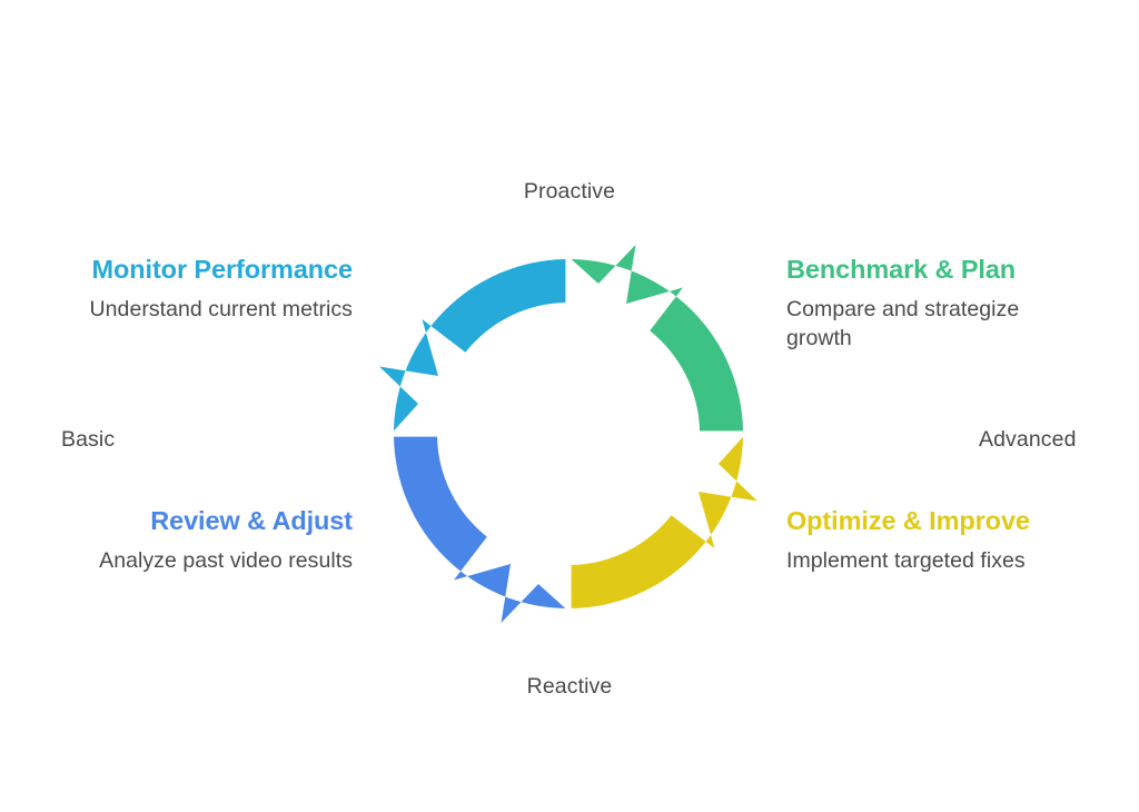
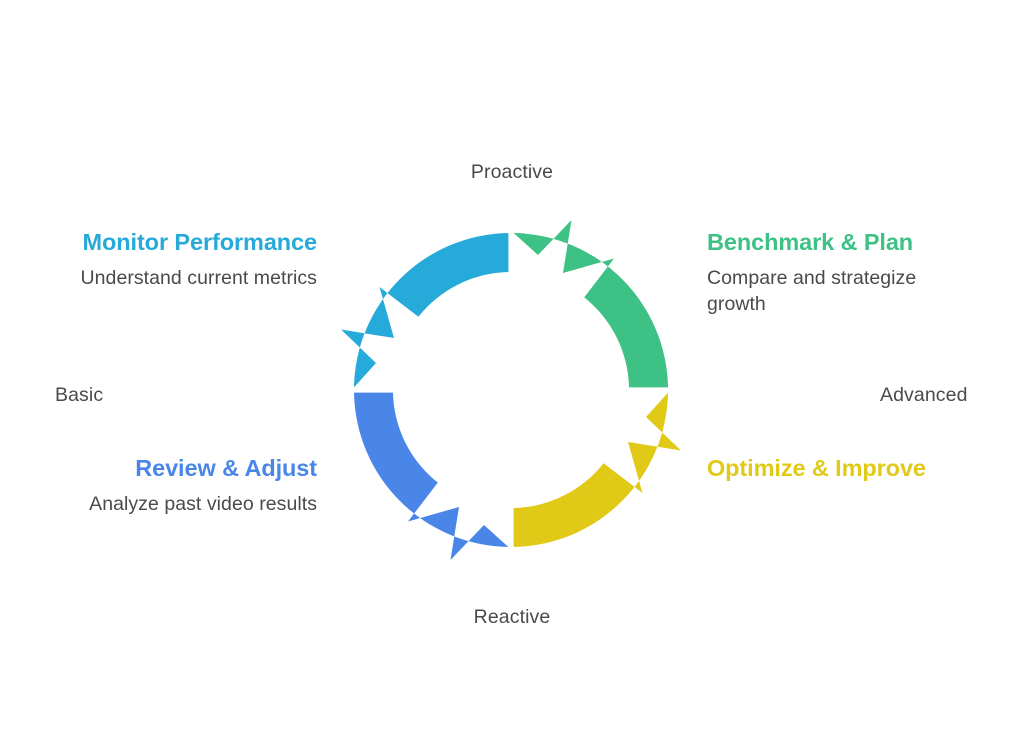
  Proactive
  Reactive
  Basic
  Advanced
  Monitor Performance
  Understand current metrics
  Benchmark & Plan
  Compare and strategize growth
  Review & Adjust
  Analyze past video results
  Optimize & Improve
- Implement targeted fixes
